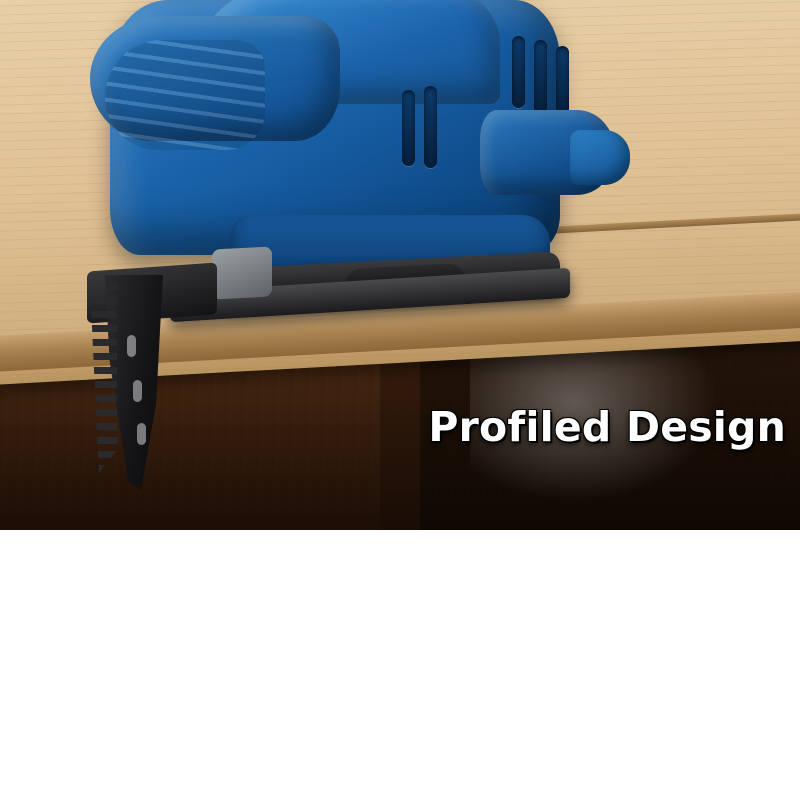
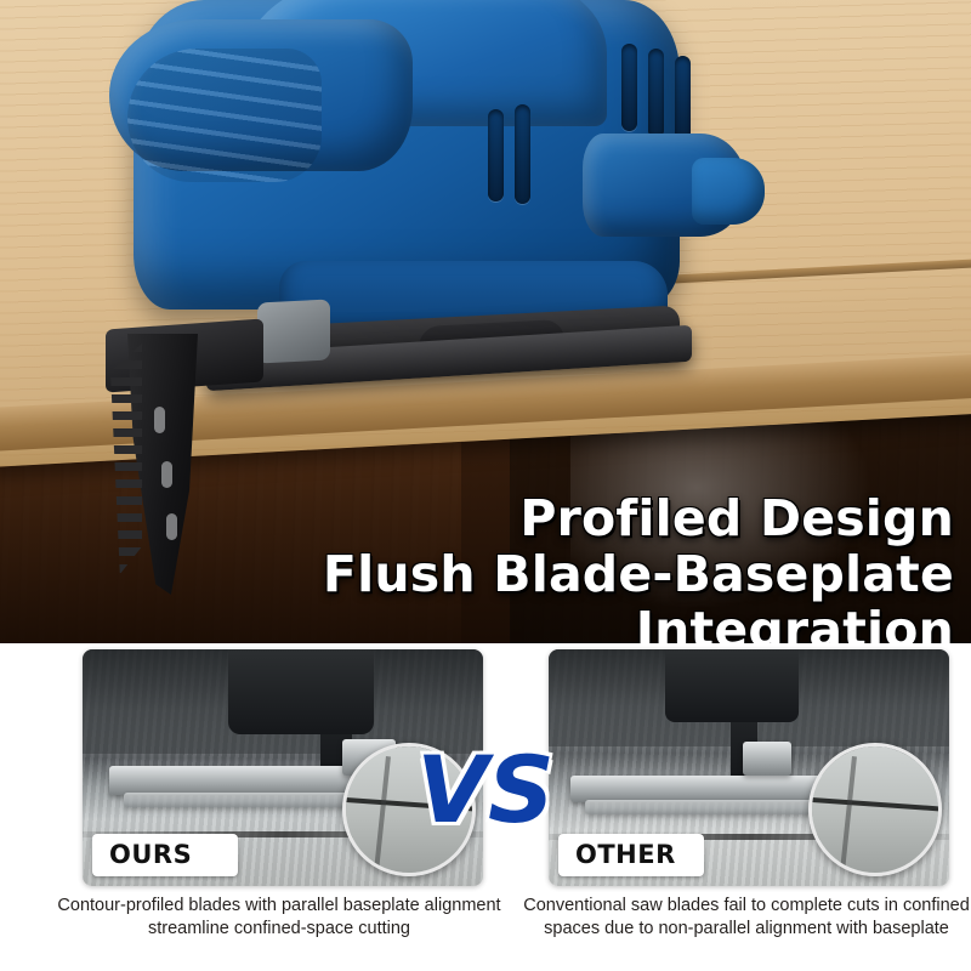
  Profiled Design
+ Flush Blade-Baseplate Integration
+ OURS
+ OTHER
+ VS
+ Contour-profiled blades with parallel baseplate alignment streamline confined-space cutting
+ Conventional saw blades fail to complete cuts in confined spaces due to non-parallel alignment with baseplate
